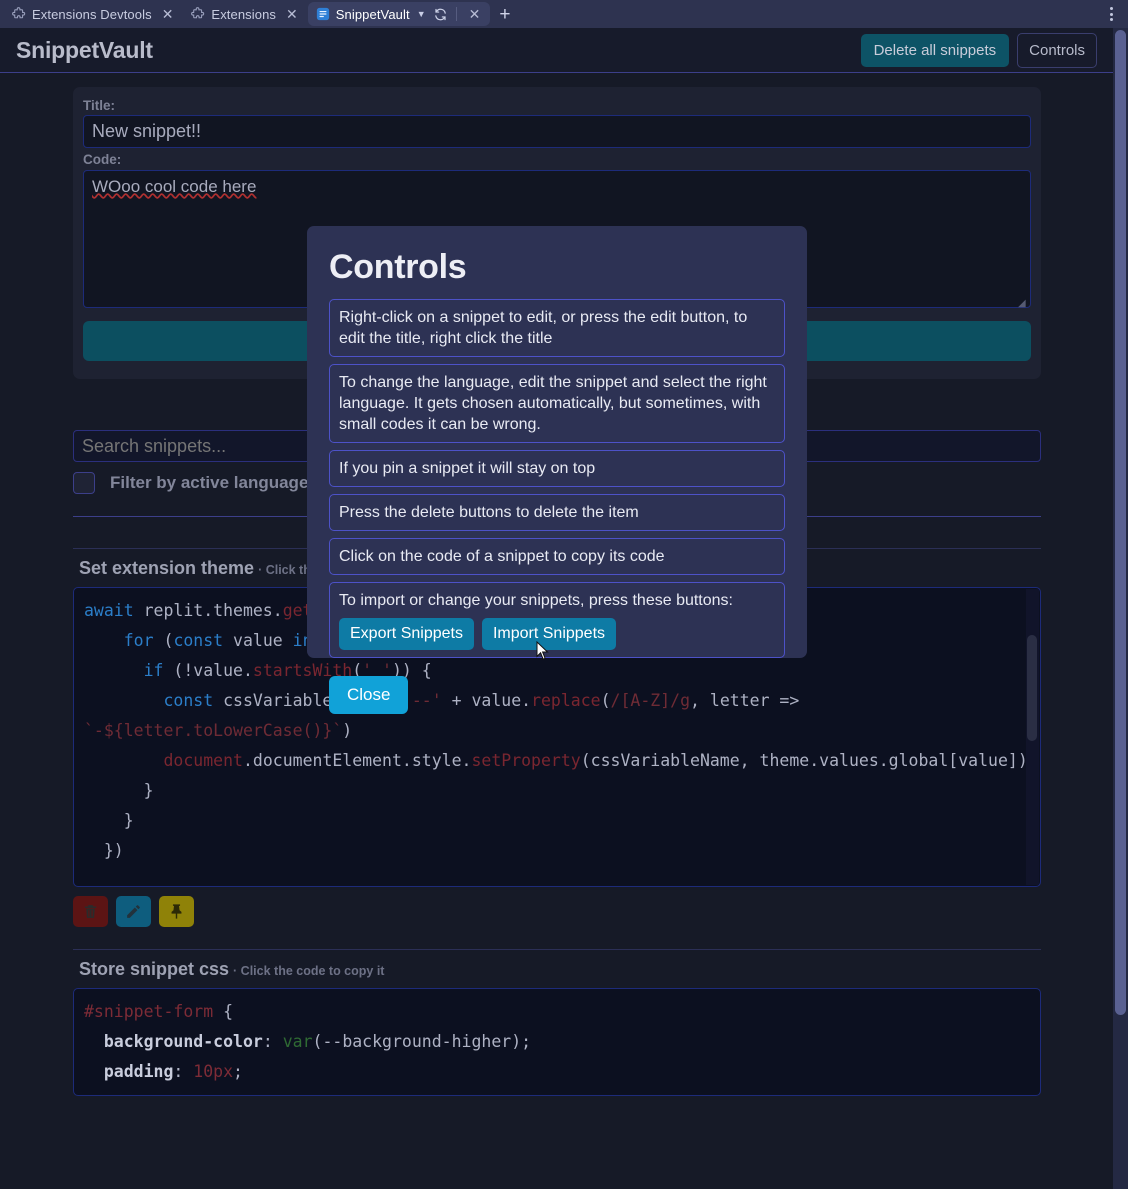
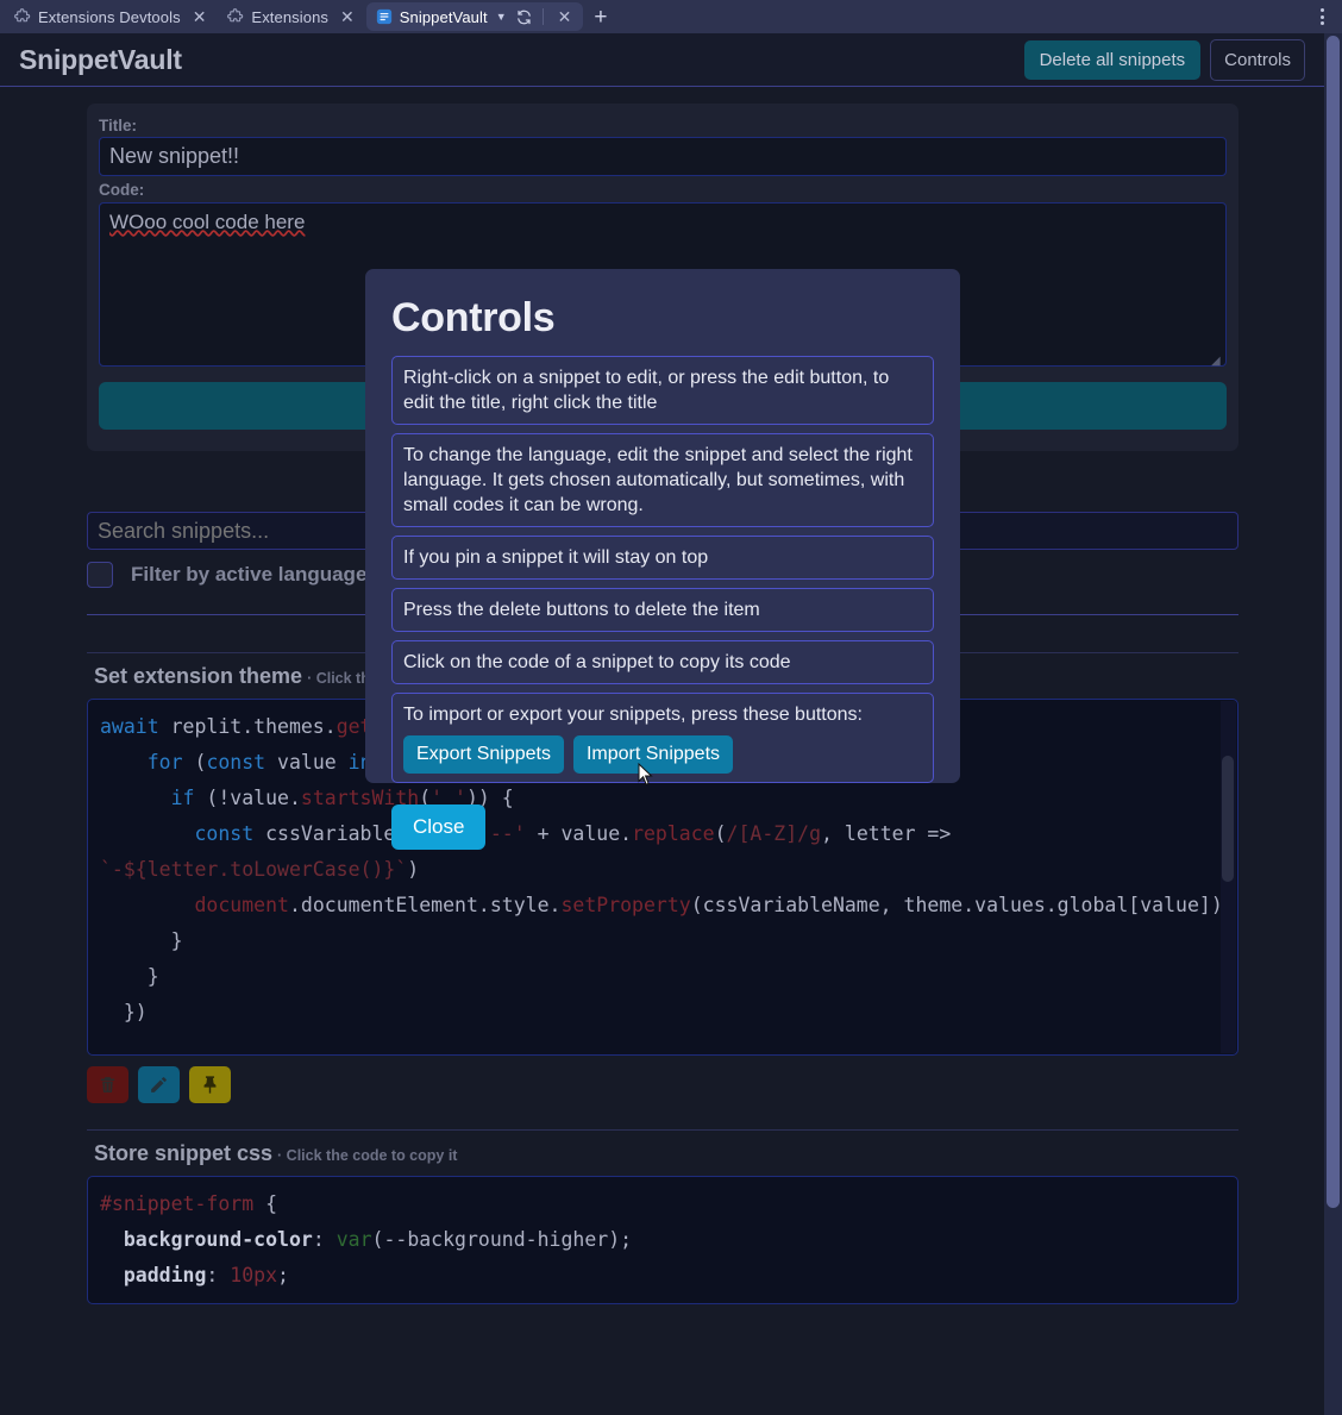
  Extensions Devtools
  ✕
  Extensions
  ✕
  SnippetVault
  ▼
  ✕
  +
  SnippetVault
  Delete all snippets
  Controls
  Title:
  New snippet!!
  Code:
  WOoo cool code here
  ◢
  Search snippets...
  Filter by active language
  Set extension theme
  if (!value.startsWith('_')) {
  const cssVariable --' + value.replace(/[A-Z]/g, letter => `-${letter.toLowerCase()}`)
  document.documentElement.style.setProperty(cssVariableName, theme.values.global[value])
  }
  }
  })
  Store snippet css
  · Click the code to copy it
  #snippet-form {
  background-color: var(--background-higher);
  padding: 10px;
  Controls
  Right-click on a snippet to edit, or press the edit button, to edit the title, right click the title
  To change the language, edit the snippet and select the right language. It gets chosen automatically, but sometimes, with small codes it can be wrong.
  If you pin a snippet it will stay on top
  Press the delete buttons to delete the item
  Click on the code of a snippet to copy its code
- To import or change your snippets, press these buttons:
+ To import or export your snippets, press these buttons:
  Export Snippets
  Import Snippets
  Close
